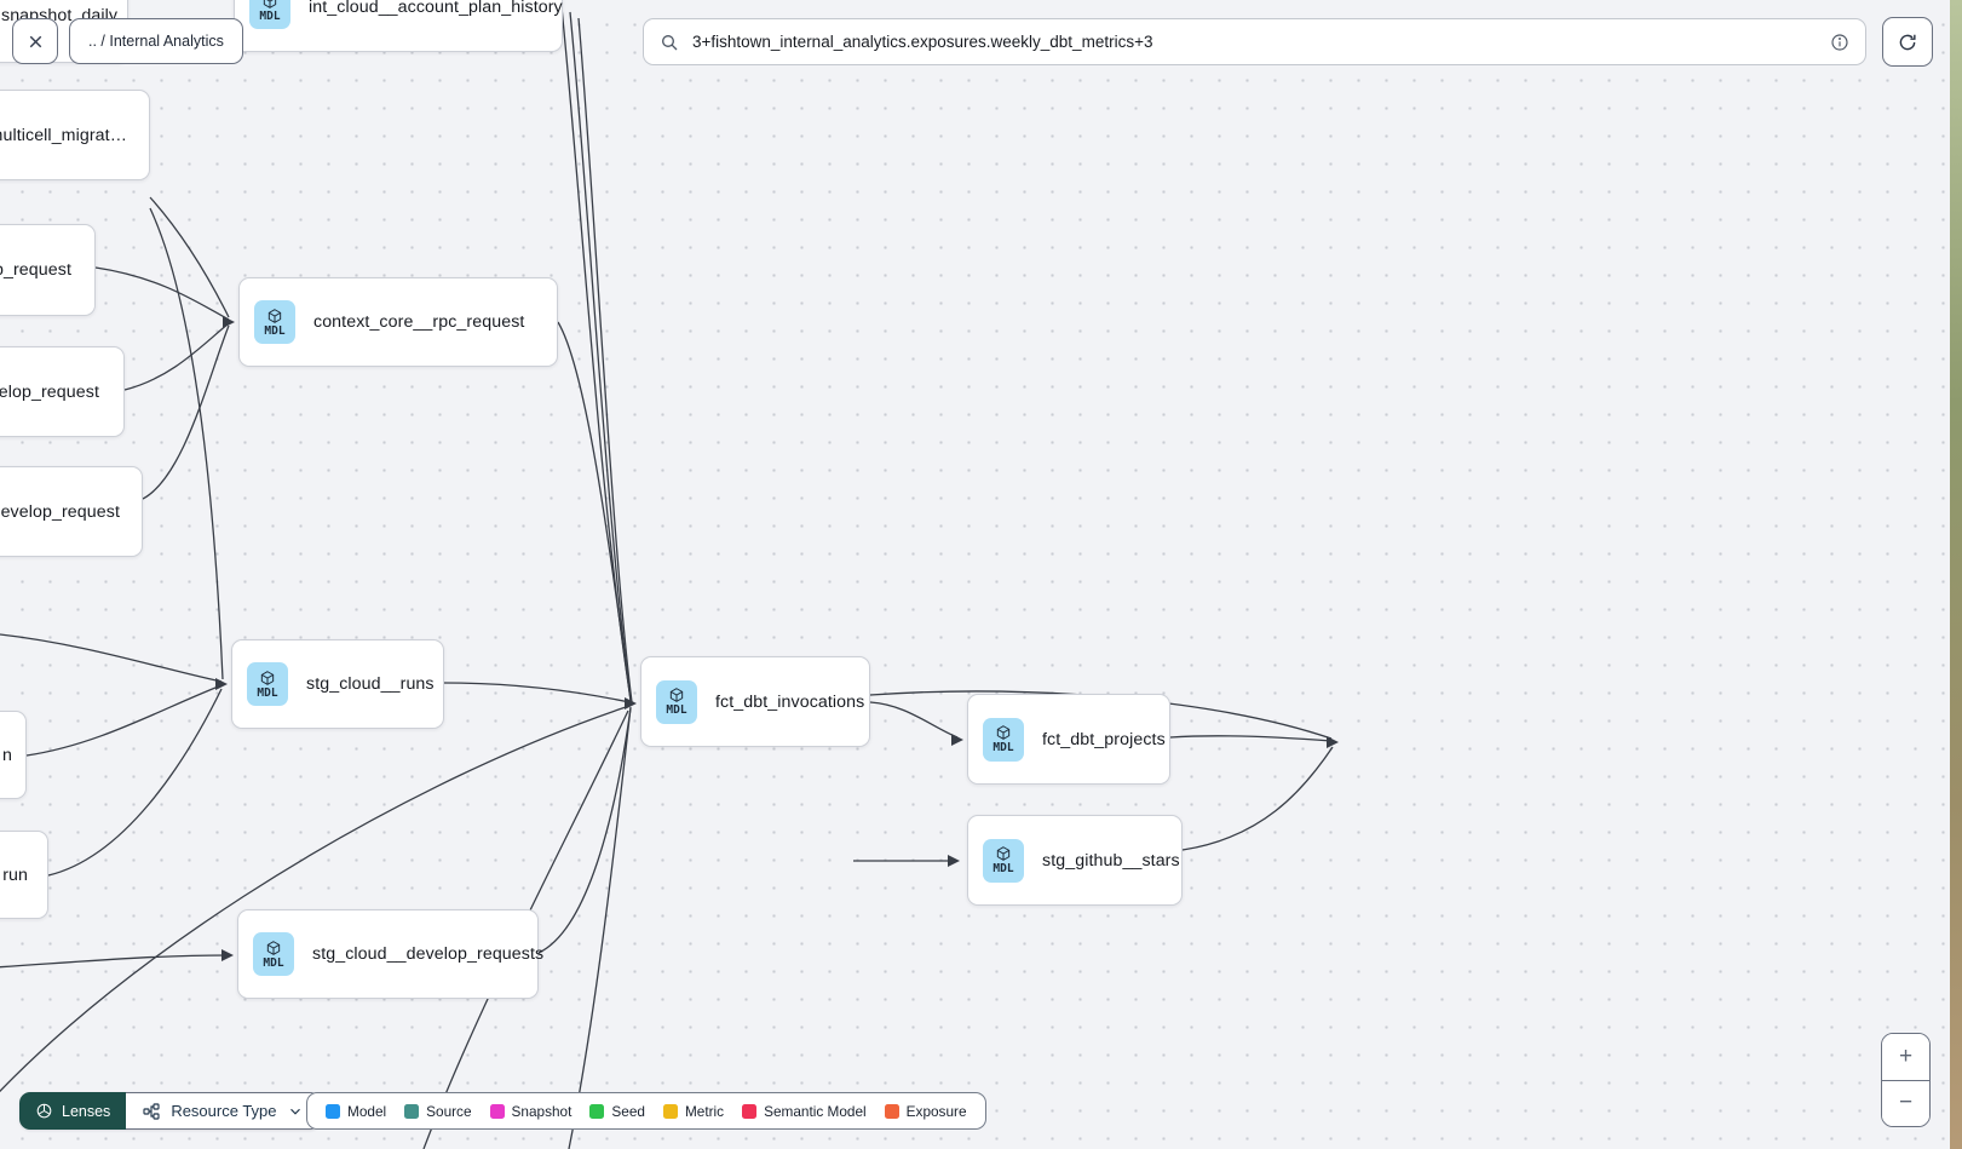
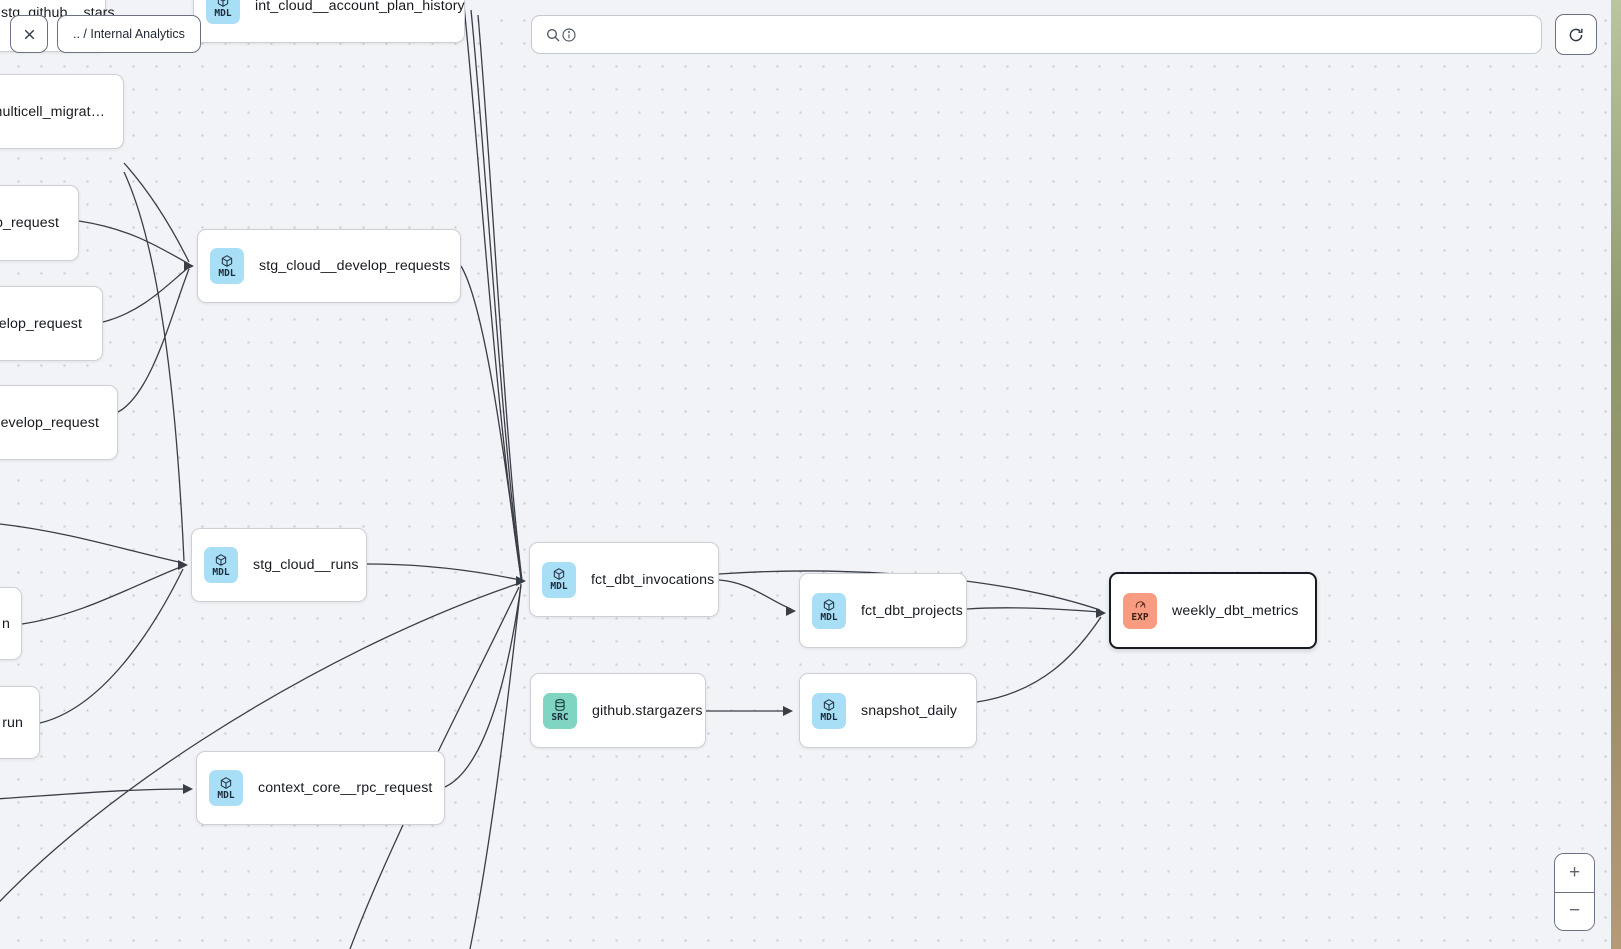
- snapshot_daily
+ stg_github__stars
  MDL
  int_cloud__account_plan_history
  ulticell_migrat…
  _request
  MDL
- context_core__rpc_request
+ stg_cloud__develop_requests
  elop_request
  evelop_request
  MDL
  stg_cloud__runs
  n
  run
  MDL
  fct_dbt_invocations
+ SRC
+ github.stargazers
  MDL
  fct_dbt_projects
  MDL
- stg_github__stars
+ snapshot_daily
+ EXP
+ weekly_dbt_metrics
  MDL
- stg_cloud__develop_requests
+ context_core__rpc_request
  .. / Internal Analytics
- 3+fishtown_internal_analytics.exposures.weekly_dbt_metrics+3
- Lenses
- Resource Type
- Model
- Source
- Snapshot
- Seed
- Metric
- Semantic Model
- Exposure
  +
  −
